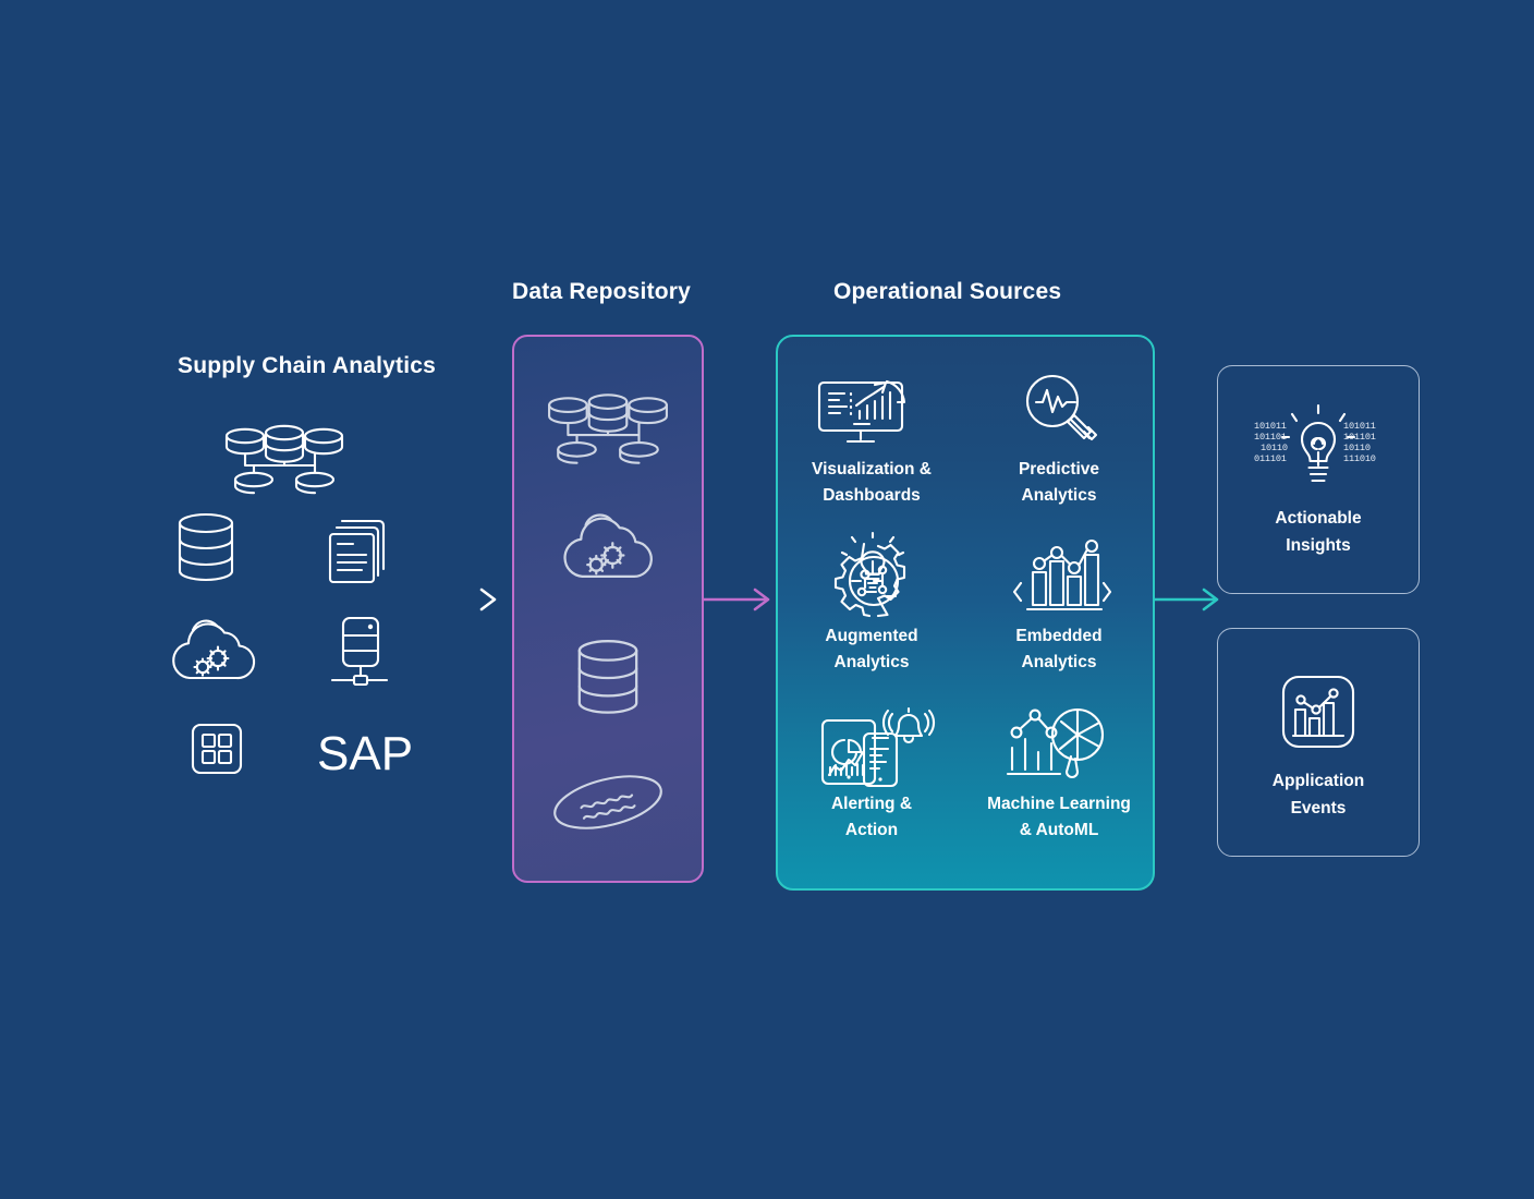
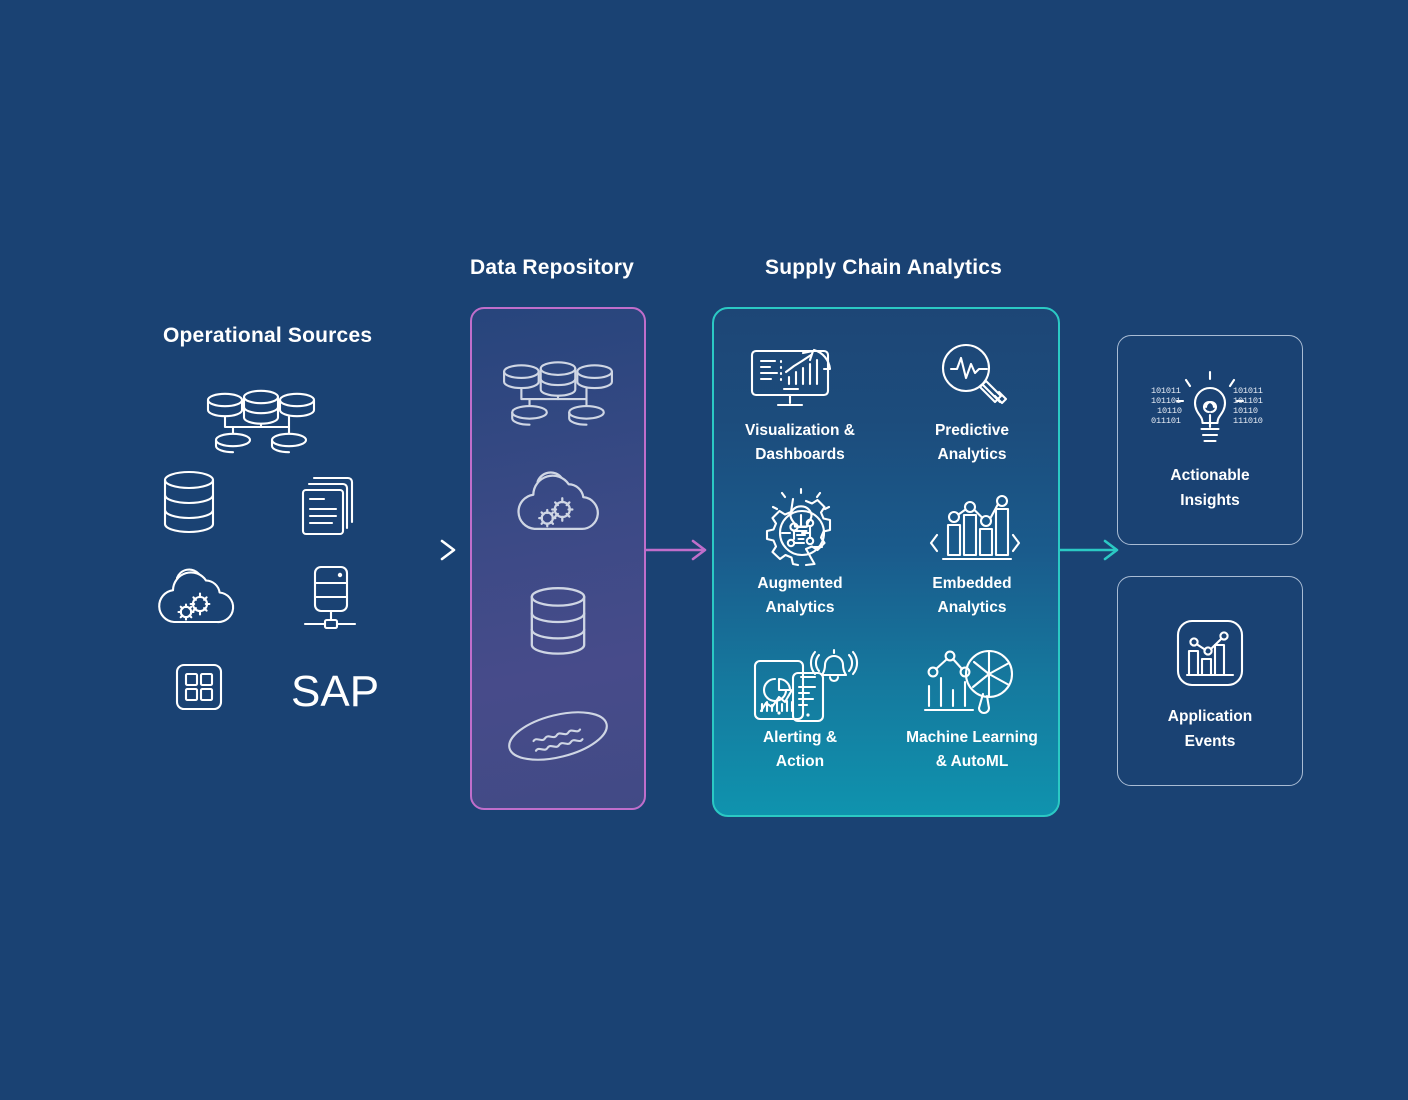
- Supply Chain Analytics
+ Operational Sources
  SAP
  Data Repository
- Operational Sources
+ Supply Chain Analytics
  Visualization &
  Dashboards
  Predictive
  Analytics
  Augmented
  Analytics
  Embedded
  Analytics
  Alerting &
  Action
  Machine Learning
  & AutoML
  101011
  101101
  10110
  011101
  101011
  101101
  10110
  111010
  Actionable
  Insights
  Application
  Events
